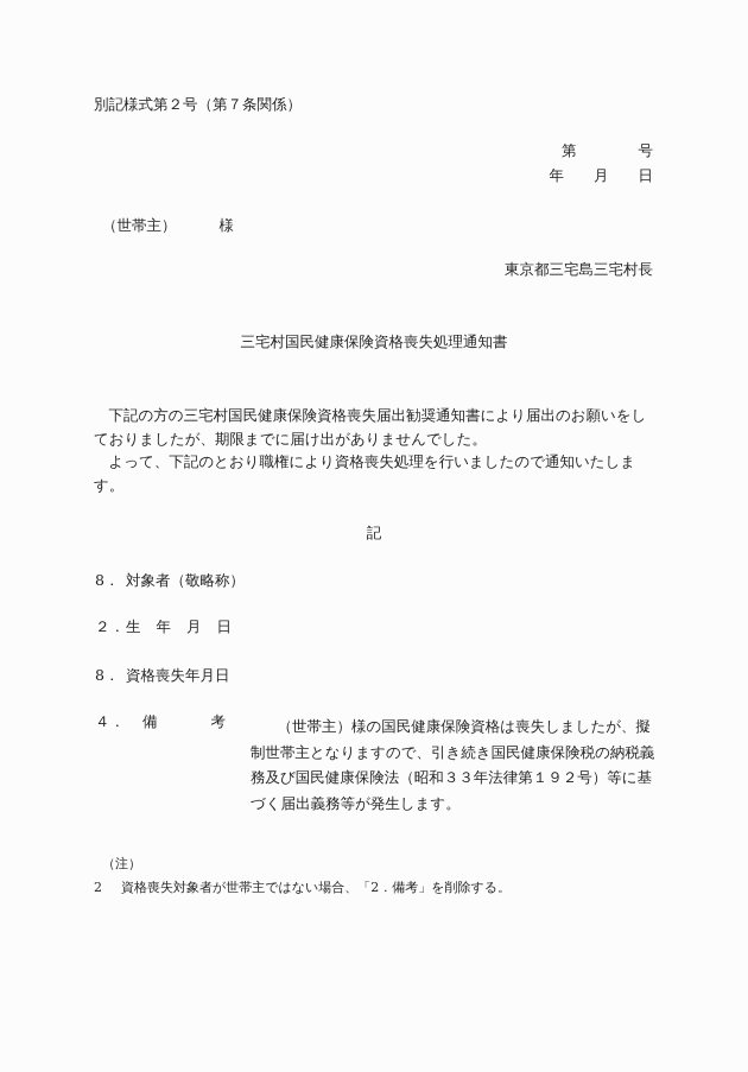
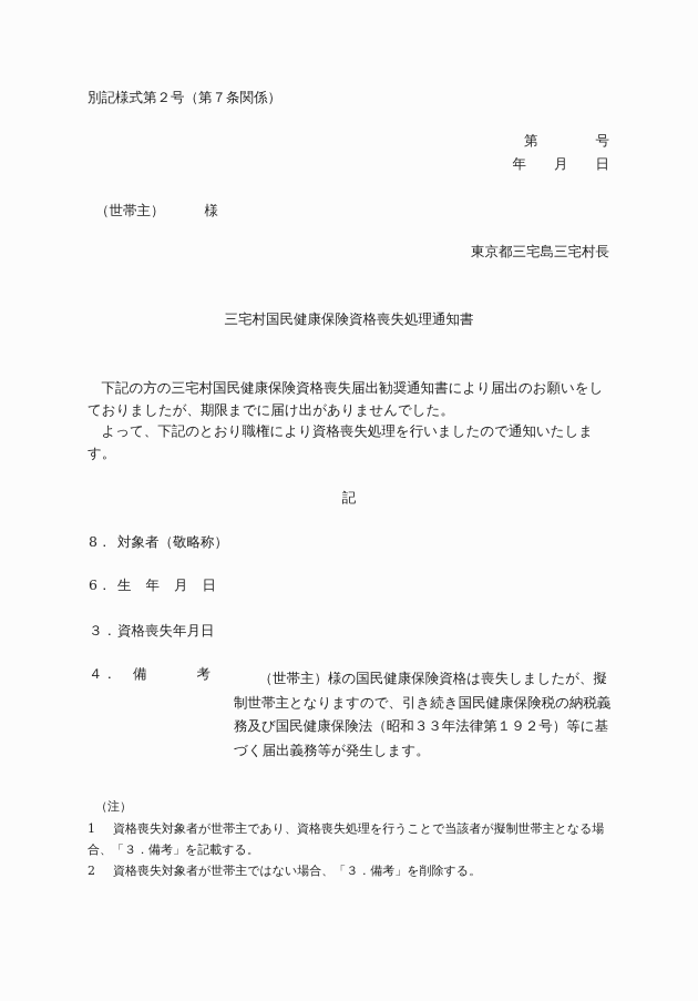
  別記様式第２号（第７条関係）
  第 号
  年 月 日
  （世帯主） 様
  東京都三宅島三宅村長
  三宅村国民健康保険資格喪失処理通知書
  下記の方の三宅村国民健康保険資格喪失届出勧奨通知書により届出のお願いをしておりましたが、期限までに届け出がありませんでした。
  よって、下記のとおり職権により資格喪失処理を行いましたので通知いたします。
  記
  8． 対象者（敬略称）
- ２．生 年 月 日
+ 6． 生 年 月 日
- 8． 資格喪失年月日
+ ３．資格喪失年月日
  ４． 備 考
  （世帯主）様の国民健康保険資格は喪失しましたが、擬制世帯主となりますので、引き続き国民健康保険税の納税義務及び国民健康保険法（昭和３３年法律第１９２号）等に基づく届出義務等が発生します。
  （注）
+ 1 資格喪失対象者が世帯主であり、資格喪失処理を行うことで当該者が擬制世帯主となる場合、「３．備考」を記載する。
- 2 資格喪失対象者が世帯主ではない場合、「2．備考」を削除する。
+ 2 資格喪失対象者が世帯主ではない場合、「３．備考」を削除する。
